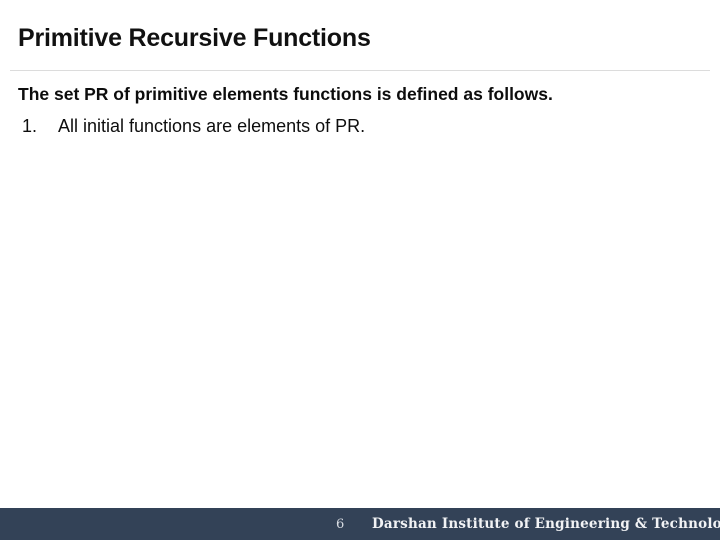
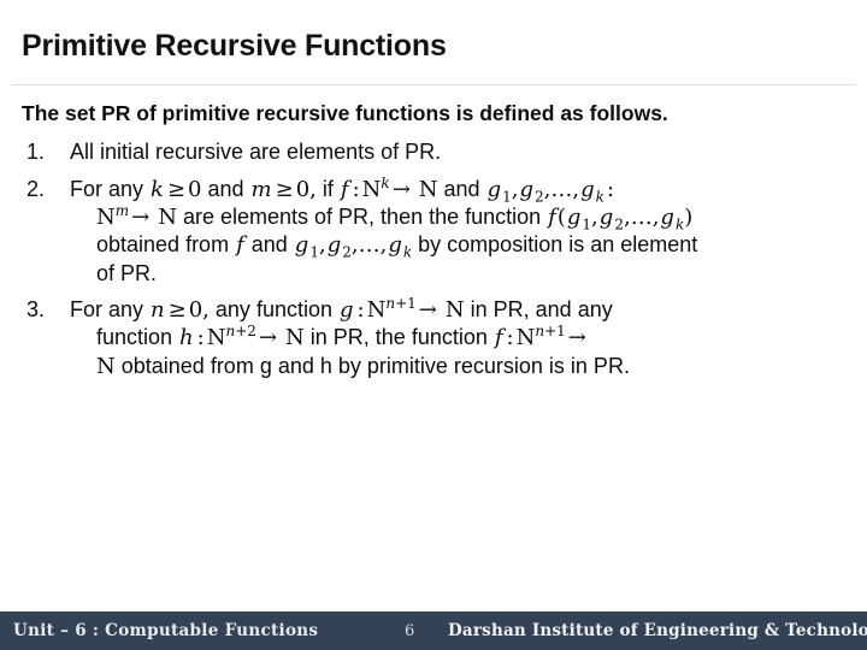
  Primitive Recursive Functions
- The set PR of primitive elements functions is defined as follows.
+ The set PR of primitive recursive functions is defined as follows.
  1.
- All initial functions are elements of PR.
+ All initial recursive are elements of PR.
+ 2.
+ For any k ≥0 and m ≥0, if f :Nk → N and g1,g2,…,gk :
+ Nm → N are elements of PR, then the function f(g1,g2,…,gk)
+ obtained from f and g1,g2,…,gk by composition is an element
+ of PR.
+ 3.
+ For any n ≥0, any function g :Nn+1 → N in PR, and any
+ function h :Nn+2 → N in PR, the function f :Nn+1 →
+ N obtained from g and h by primitive recursion is in PR.
+ Unit – 6 : Computable Functions
  6
  Darshan Institute of Engineering & Technolo
